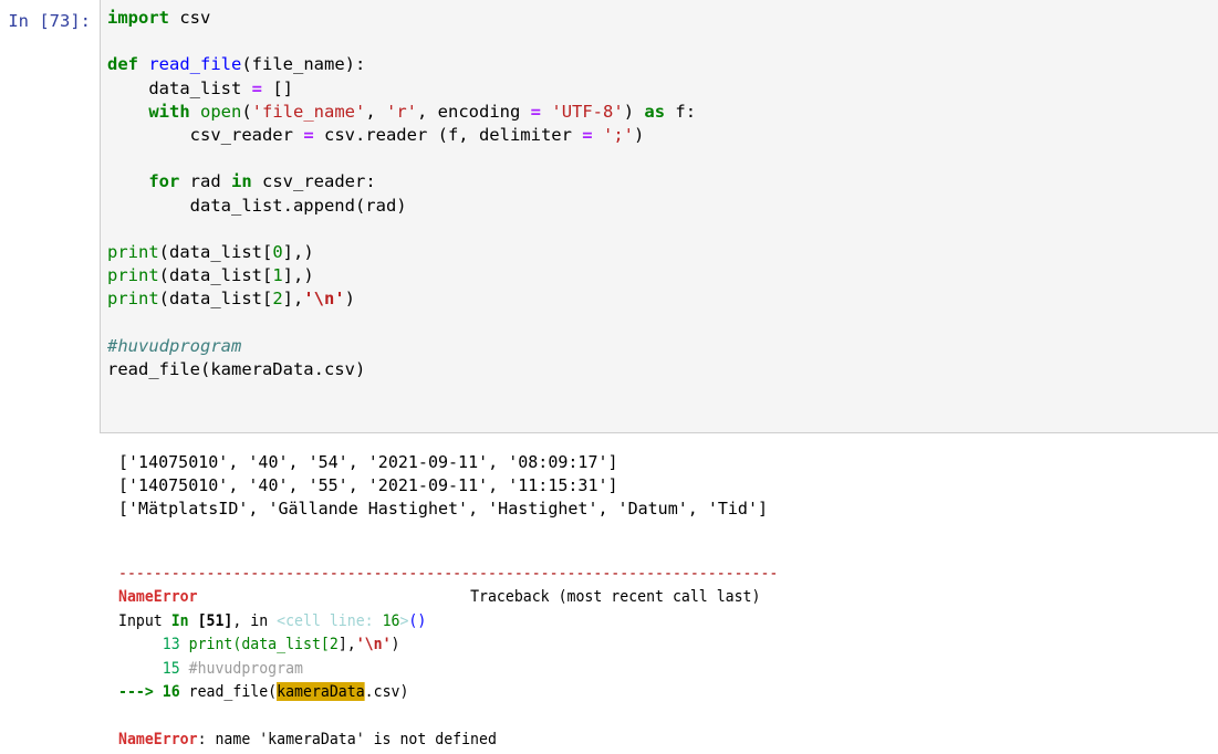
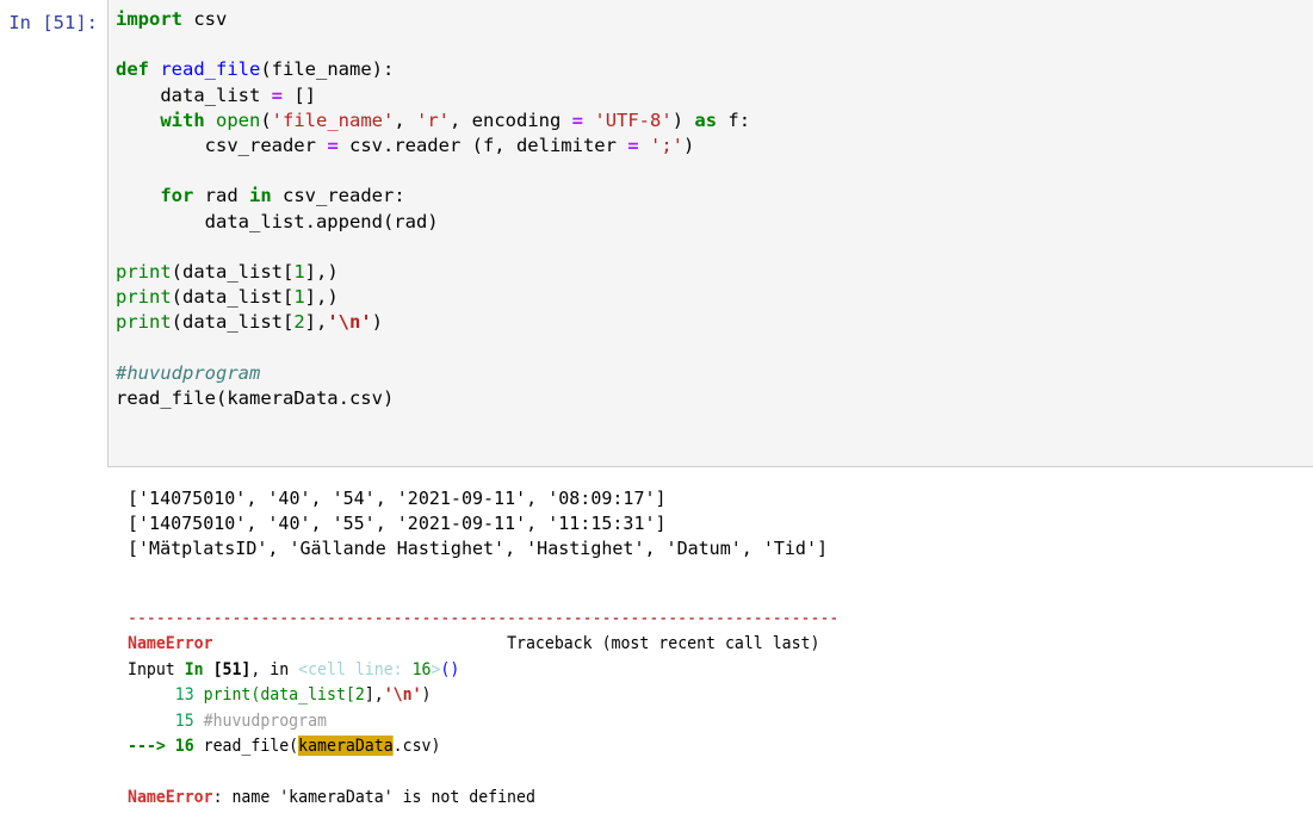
- In [73]:
+ In [51]:
  import csv def read_file(file_name): data_list = [] with open('file_name', 'r', encoding = 'UTF-8') as f: csv_reader = csv.reader (f, delimiter = ';')
- for rad in csv_reader: data_list.append(rad) print(data_list[0],) print(data_list[1],) print(data_list[2],'\n') #huvudprogram read_file(kameraData.csv)
+ for rad in csv_reader: data_list.append(rad) print(data_list[1],) print(data_list[1],) print(data_list[2],'\n') #huvudprogram read_file(kameraData.csv)
  ['14075010', '40', '54', '2021-09-11', '08:09:17']
  ['14075010', '40', '55', '2021-09-11', '11:15:31']
  ['MätplatsID', 'Gällande Hastighet', 'Hastighet', 'Datum', 'Tid']
  ---------------------------------------------------------------------------
  NameError Traceback (most recent call last)
  Input In [51], in <cell line: 16>()
  13 print(data_list[2],'\n')
  15 #huvudprogram
  ---> 16 read_file(kameraData.csv)
  NameError: name 'kameraData' is not defined
